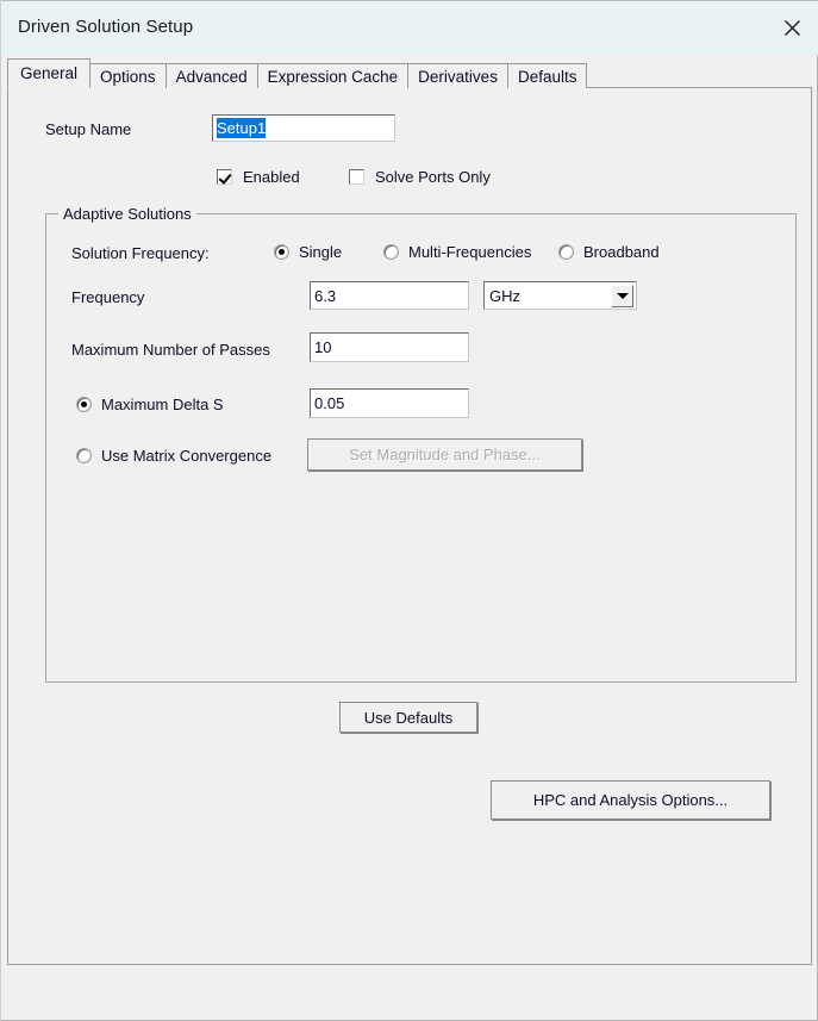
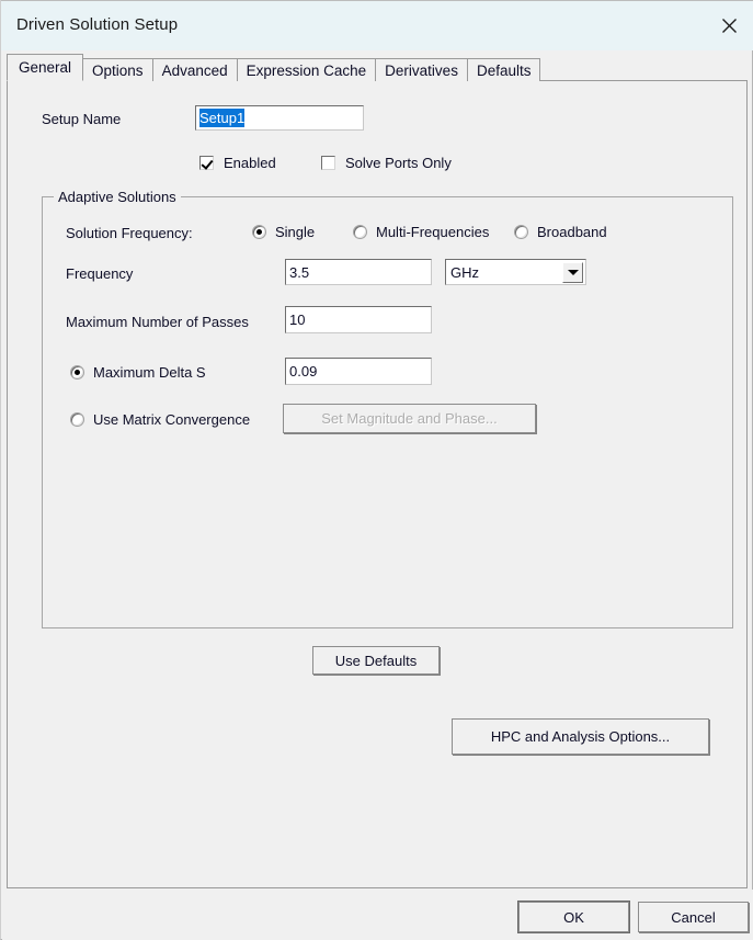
  Driven Solution Setup
  General
  Options
  Advanced
  Expression Cache
  Derivatives
  Defaults
  Setup Name
  Setup1
  Enabled
  Solve Ports Only
  Adaptive Solutions
  Solution Frequency:
  Single
  Multi-Frequencies
  Broadband
  Frequency
- 6.3
+ 3.5
  GHz
  Maximum Number of Passes
  10
  Maximum Delta S
- 0.05
+ 0.09
  Use Matrix Convergence
  Set Magnitude and Phase...
  Use Defaults
  HPC and Analysis Options...
+ OK
+ Cancel
